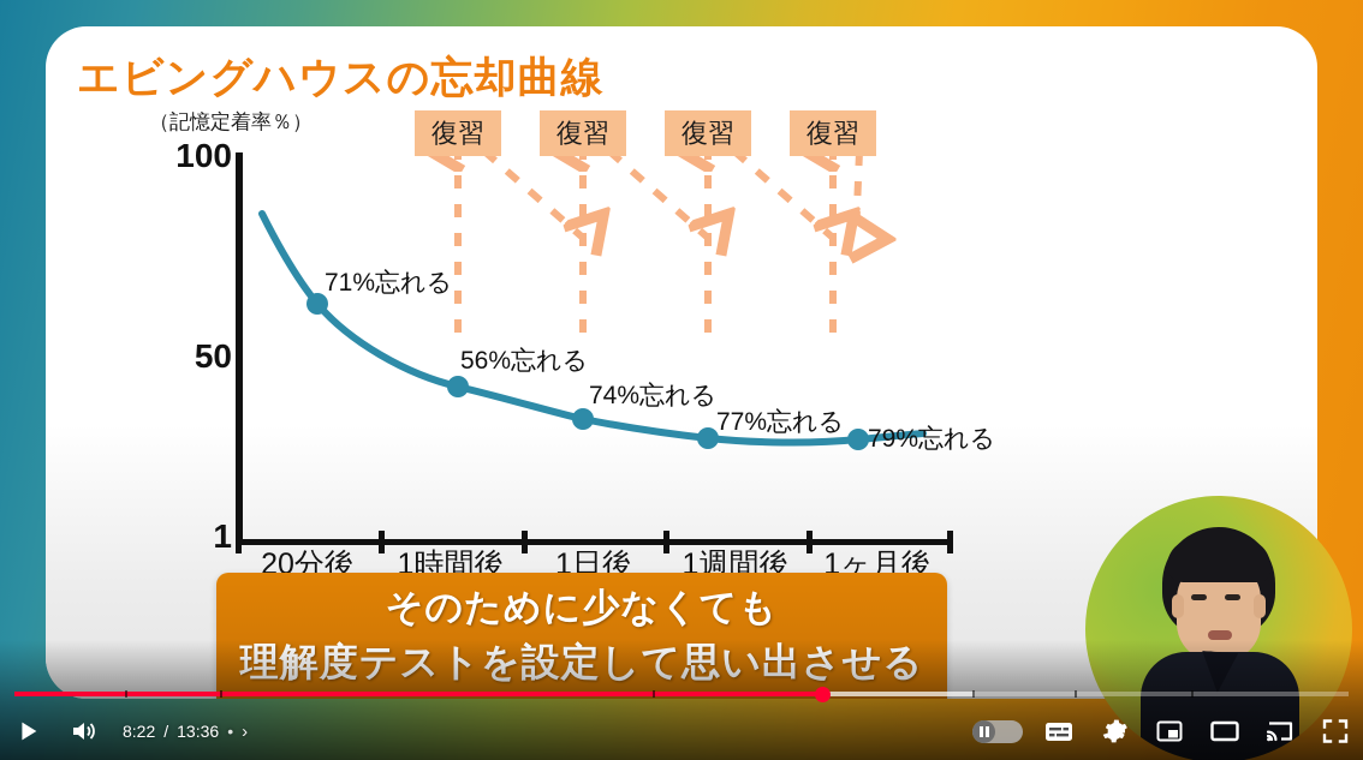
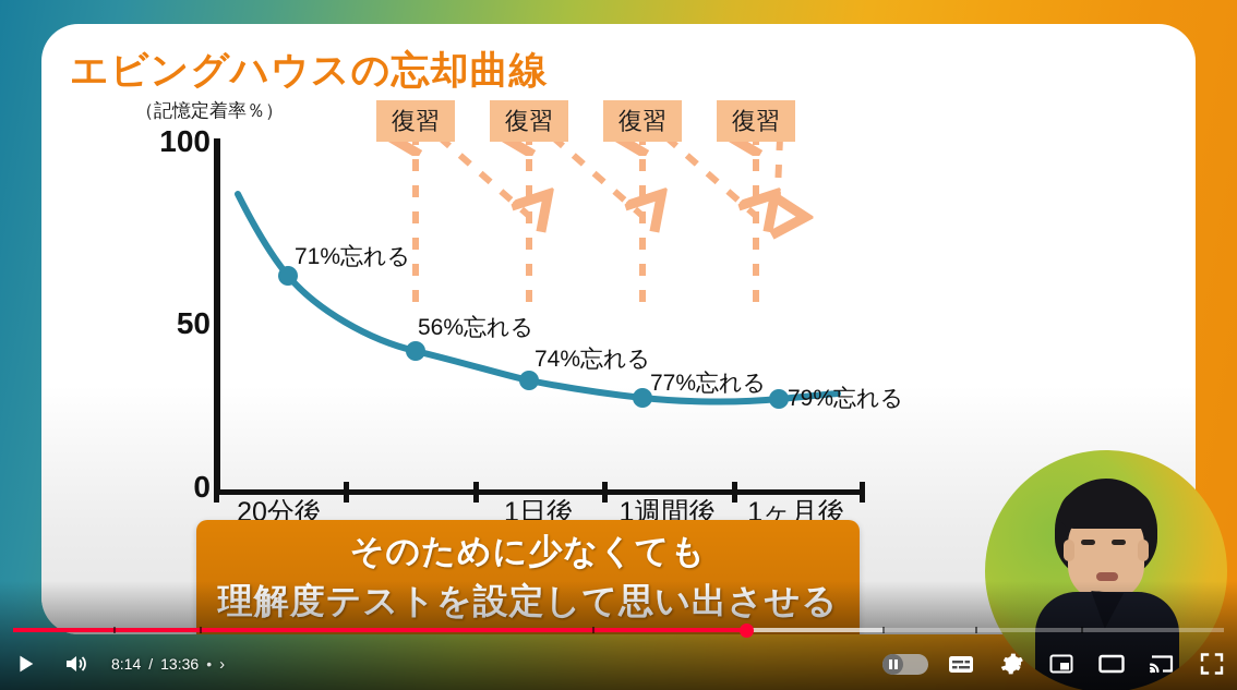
  エビングハウスの忘却曲線
  （記憶定着率％）
  100
  50
- 1
+ 0
  20分後
- 1時間後
  1日後
  1週間後
  1ヶ月後
  71%忘れる
  56%忘れる
  74%忘れる
  77%忘れる
  79%忘れる
  復習
  復習
  復習
  復習
  そのために少なくても
- 8:22
+ 8:14
  /
  13:36
  •
  ›
